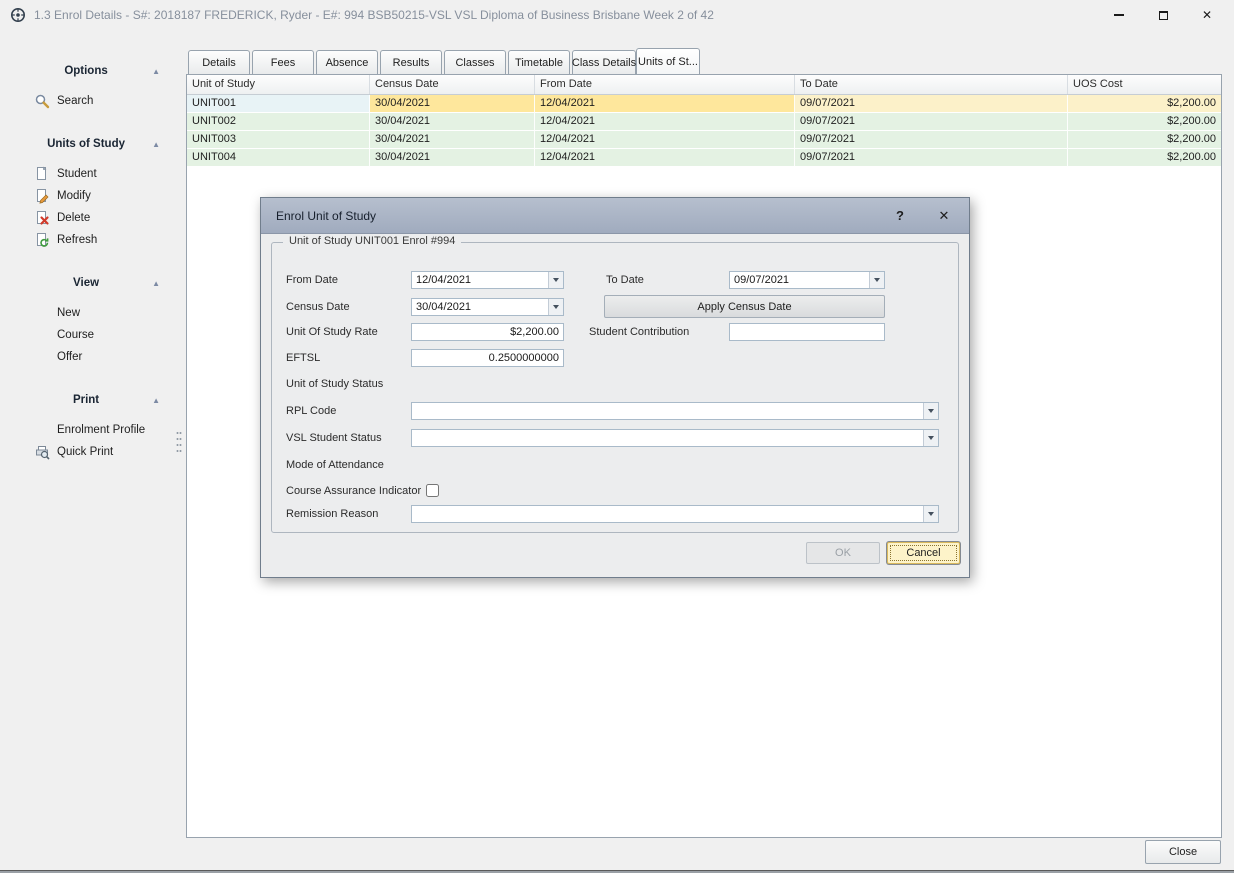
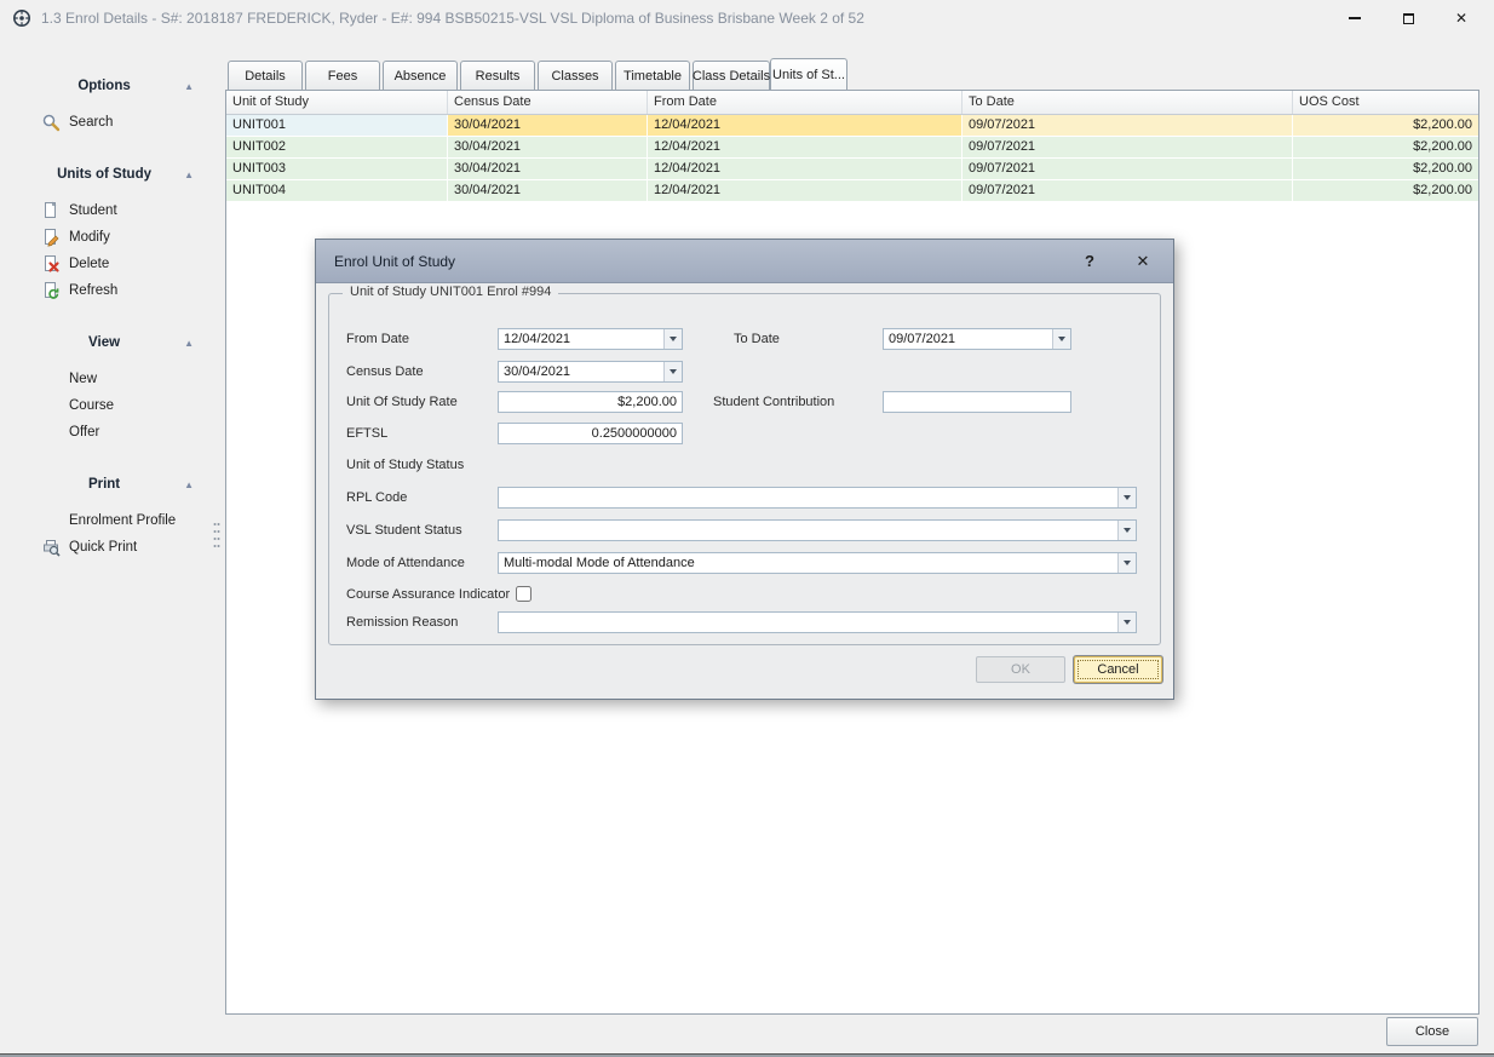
- 1.3 Enrol Details - S#: 2018187 FREDERICK, Ryder - E#: 994 BSB50215-VSL VSL Diploma of Business Brisbane Week 2 of 42
+ 1.3 Enrol Details - S#: 2018187 FREDERICK, Ryder - E#: 994 BSB50215-VSL VSL Diploma of Business Brisbane Week 2 of 52
  ✕
  Options
  ▲
  Search
  Units of Study
  ▲
  Student
  Modify
  Delete
  Refresh
  View
  ▲
  New
  Course
  Offer
  Print
  ▲
  Enrolment Profile
  Quick Print
  Details
  Fees
  Absence
  Results
  Classes
  Timetable
  Class Details
  Units of St...
  Unit of Study
  Census Date
  From Date
  To Date
  UOS Cost
  UNIT001
  30/04/2021
  12/04/2021
  09/07/2021
  $2,200.00
  UNIT002
  30/04/2021
  12/04/2021
  09/07/2021
  $2,200.00
  UNIT003
  30/04/2021
  12/04/2021
  09/07/2021
  $2,200.00
  UNIT004
  30/04/2021
  12/04/2021
  09/07/2021
  $2,200.00
  Enrol Unit of Study
  ?
  ✕
  Unit of Study UNIT001 Enrol #994
  From Date
  12/04/2021
  To Date
  09/07/2021
  Census Date
  30/04/2021
- Apply Census Date
  Unit Of Study Rate
  $2,200.00
  Student Contribution
  EFTSL
  0.2500000000
  Unit of Study Status
  RPL Code
  VSL Student Status
  Mode of Attendance
+ Multi-modal Mode of Attendance
  Course Assurance Indicator
  Remission Reason
  OK
  Cancel
  Close
